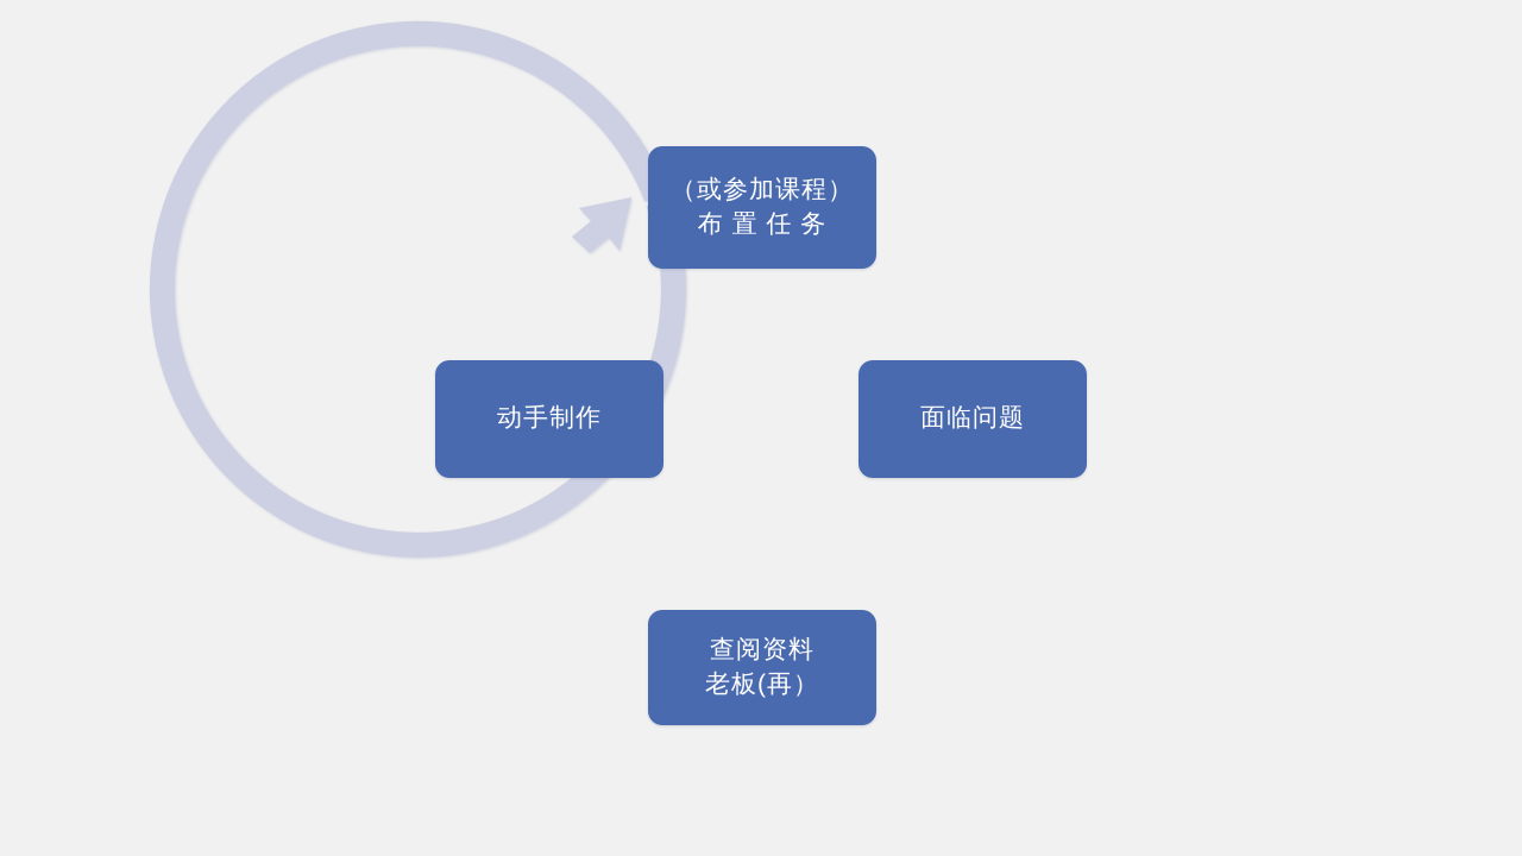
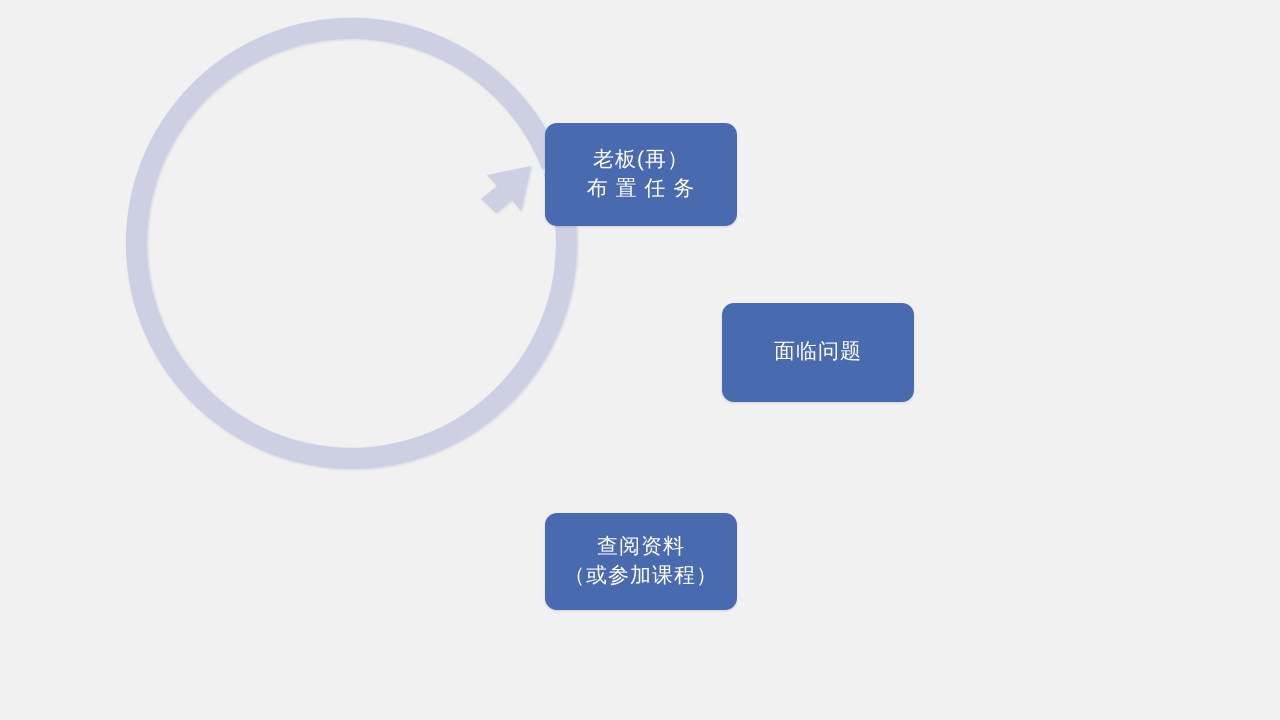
- （或参加课程）
+ 老板(再）
  布 置 任 务
  面临问题
  查阅资料
- 老板(再）
+ （或参加课程）
- 动手制作
